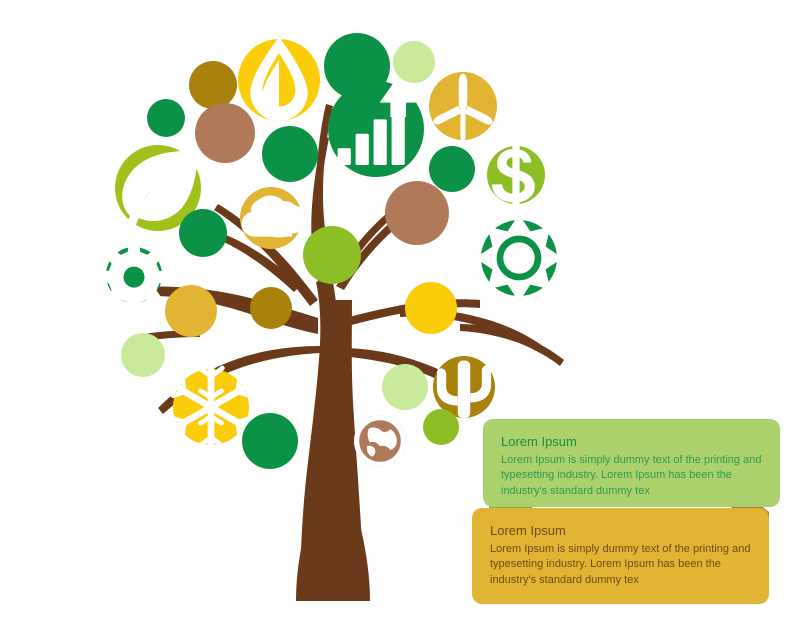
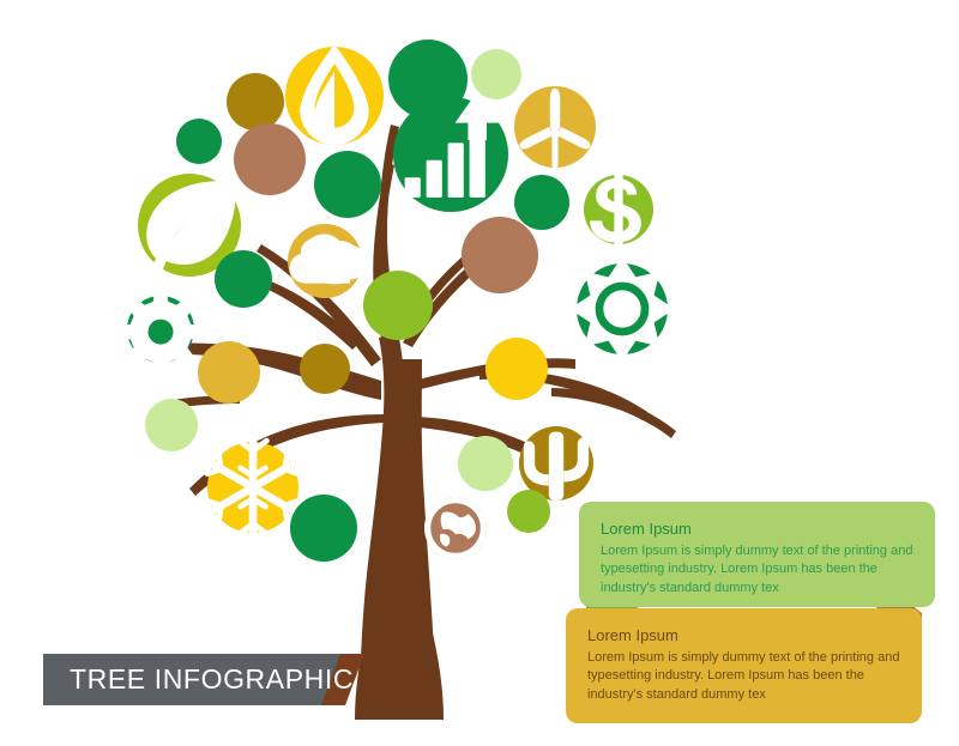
  Lorem Ipsum
  Lorem Ipsum is simply dummy text of the printing and typesetting industry. Lorem Ipsum has been the industry's standard dummy tex
  Lorem Ipsum
  Lorem Ipsum is simply dummy text of the printing and typesetting industry. Lorem Ipsum has been the industry's standard dummy tex
+ TREE INFOGRAPHIC
